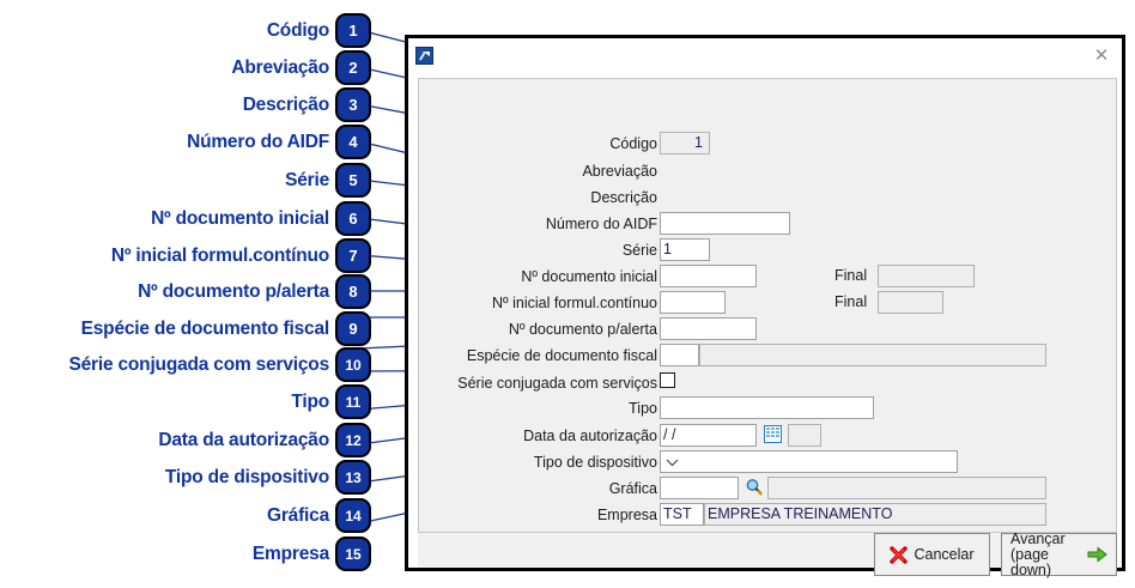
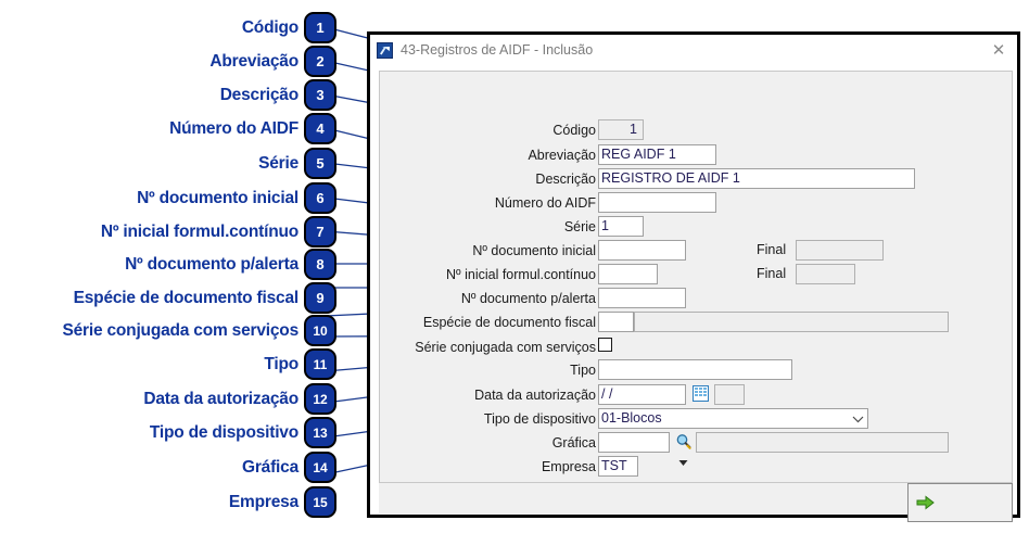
  Código
  1
  Abreviação
  2
  Descrição
  3
  Número do AIDF
  4
  Série
  5
  Nº documento inicial
  6
  Nº inicial formul.contínuo
  7
  Nº documento p/alerta
  8
  Espécie de documento fiscal
  9
  Série conjugada com serviços
  10
  Tipo
  11
  Data da autorização
  12
  Tipo de dispositivo
  13
  Gráfica
  14
  Empresa
  15
+ 43-Registros de AIDF - Inclusão
  ✕
  Código
  1
  Abreviação
+ REG AIDF 1
  Descrição
+ REGISTRO DE AIDF 1
  Número do AIDF
  Série
  1
  Nº documento inicial
  Final
  Nº inicial formul.contínuo
  Final
  Nº documento p/alerta
  Espécie de documento fiscal
  Série conjugada com serviços
  Tipo
  Data da autorização
  / /
  Tipo de dispositivo
+ 01-Blocos
  Gráfica
  Empresa
  TST
- EMPRESA TREINAMENTO
- Cancelar
- Avançar
- (page down)
